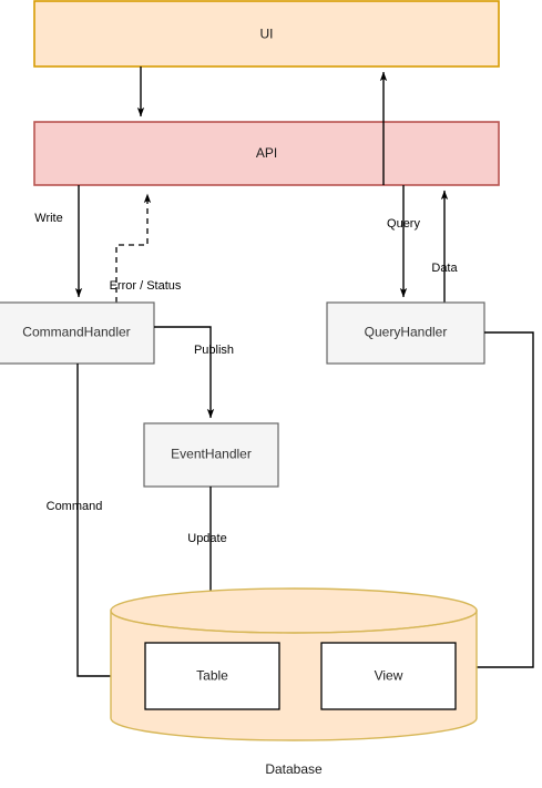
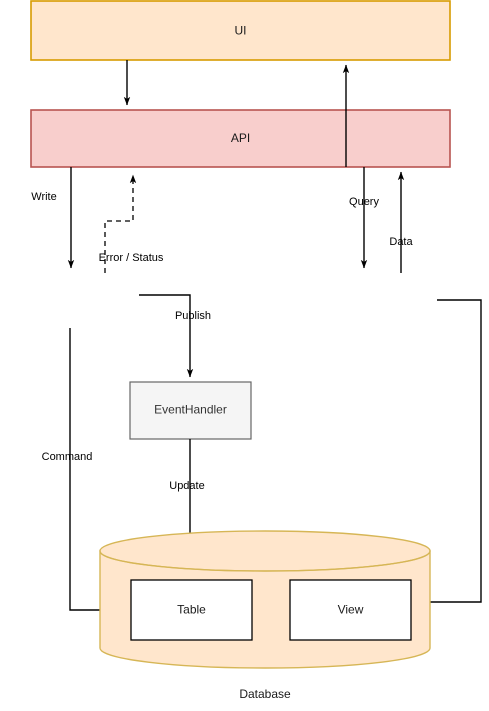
  UI
  API
  Write
  Error / Status
  Query
  Data
- CommandHandler
- QueryHandler
  Publish
  EventHandler
  Update
  Command
  Database
  Table
  View
